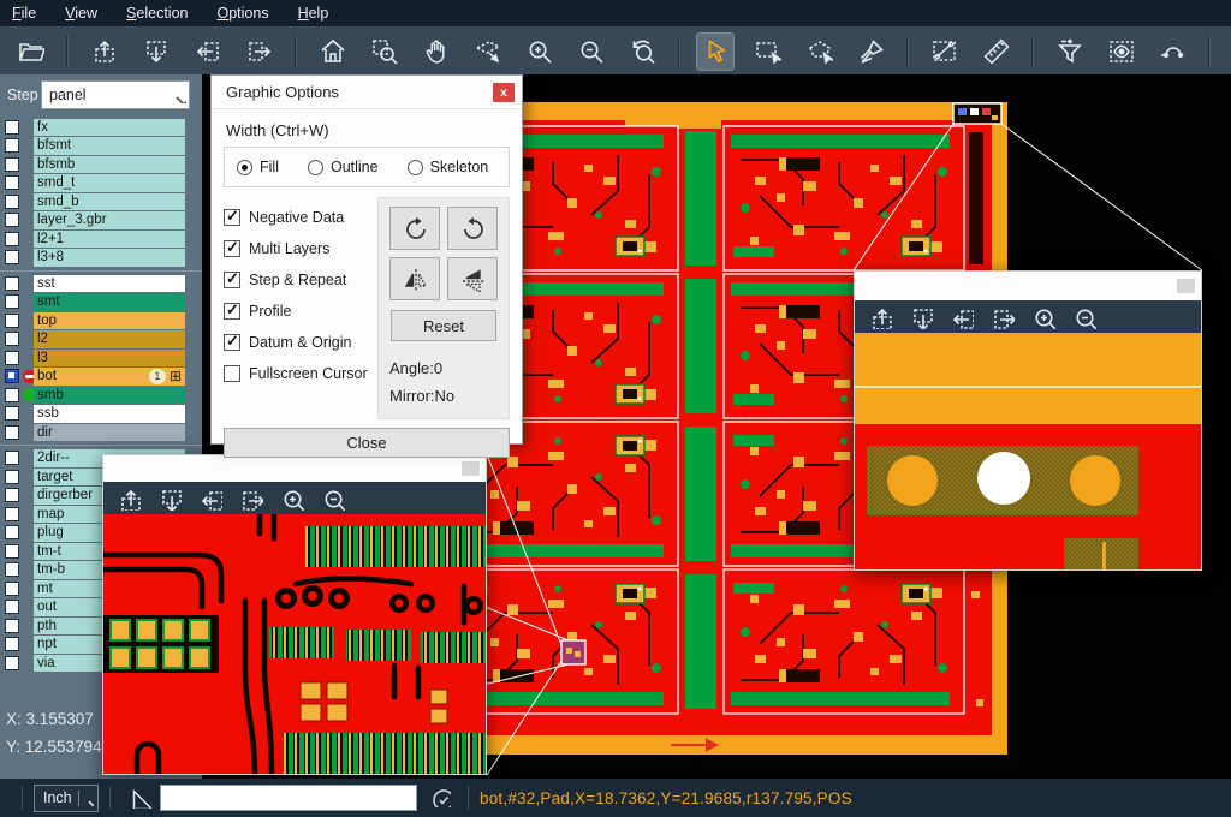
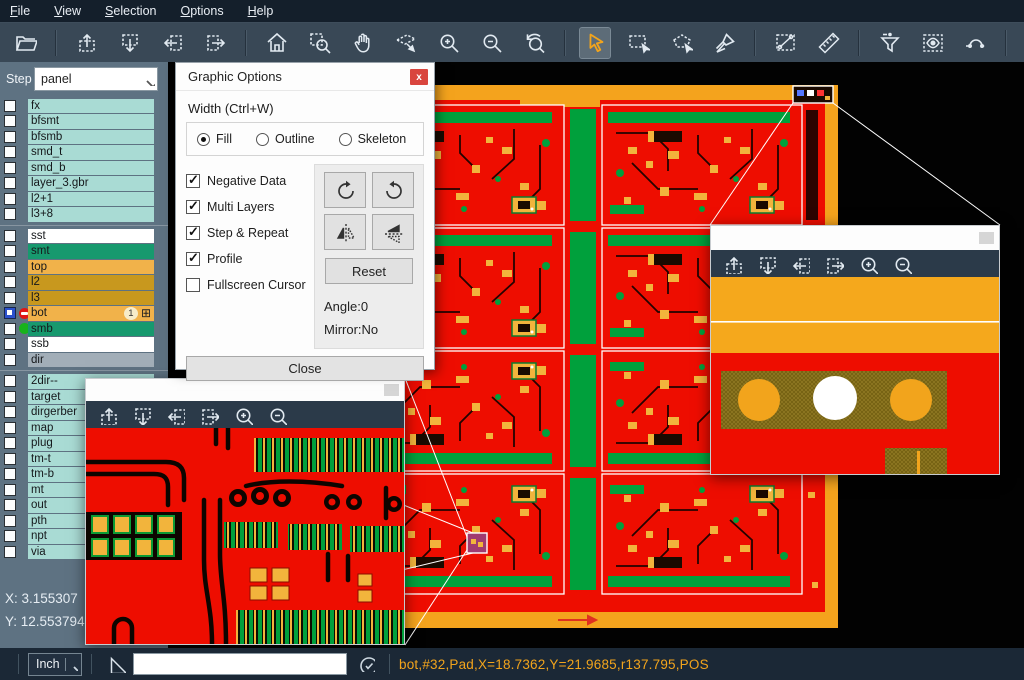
  File
  View
  Selection
  Options
  Help
  Step
  panel
  fx
  bfsmt
  bfsmb
  smd_t
  smd_b
  layer_3.gbr
  l2+1
  l3+8
  sst
  smt
  top
  l2
  l3
  bot
  1
  ⊞
  smb
  ssb
  dir
  2dir--
  target
  dirgerber
  map
  plug
  tm-t
  tm-b
  mt
  out
  pth
  npt
  via
  X: 3.155307
  Y: 12.553794
  Graphic Options
  x
  Width (Ctrl+W)
  Fill
  Outline
  Skeleton
  Negative Data
  Multi Layers
  Step & Repeat
  Profile
- Datum & Origin
  Fullscreen Cursor
  Reset
  Angle:0
  Mirror:No
  Close
  Inch
  bot,#32,Pad,X=18.7362,Y=21.9685,r137.795,POS
